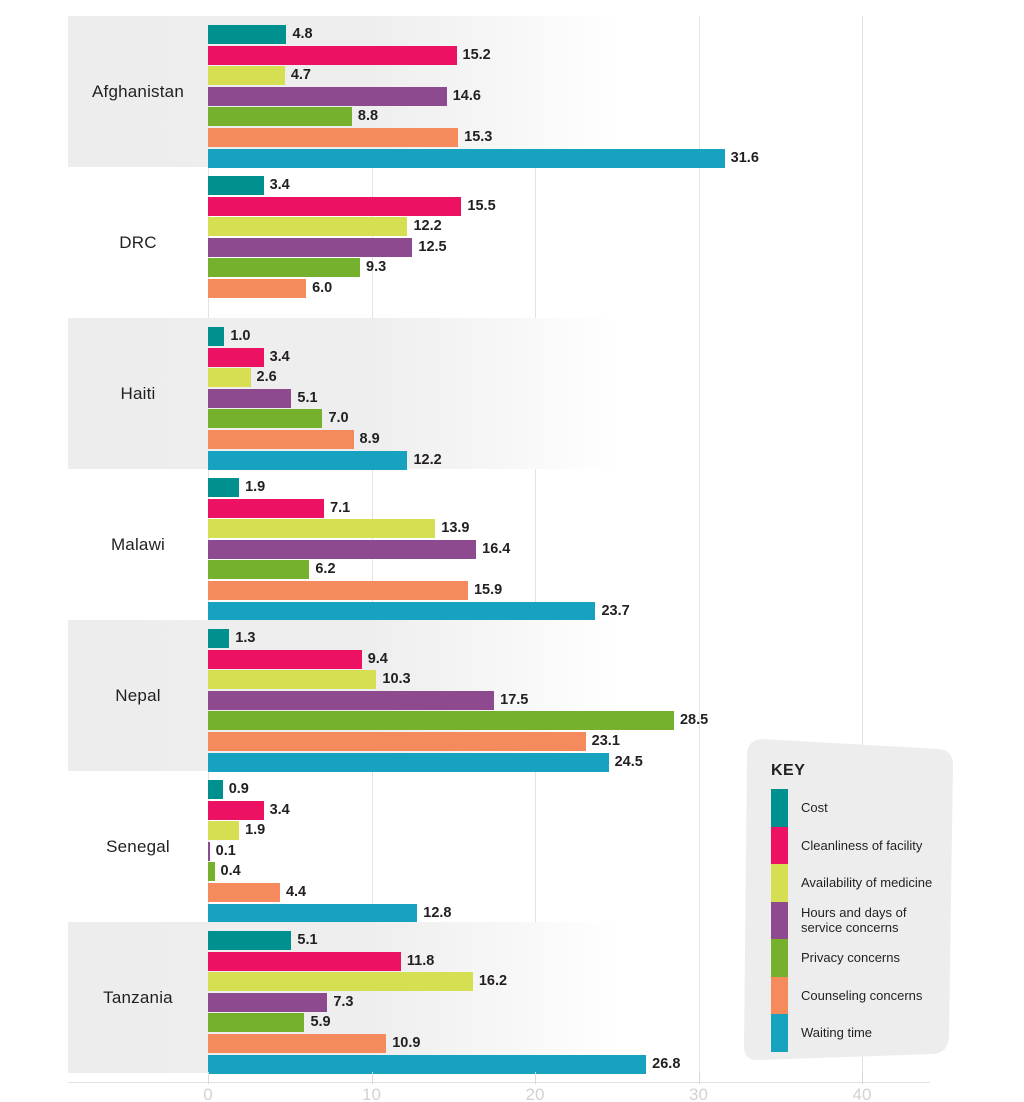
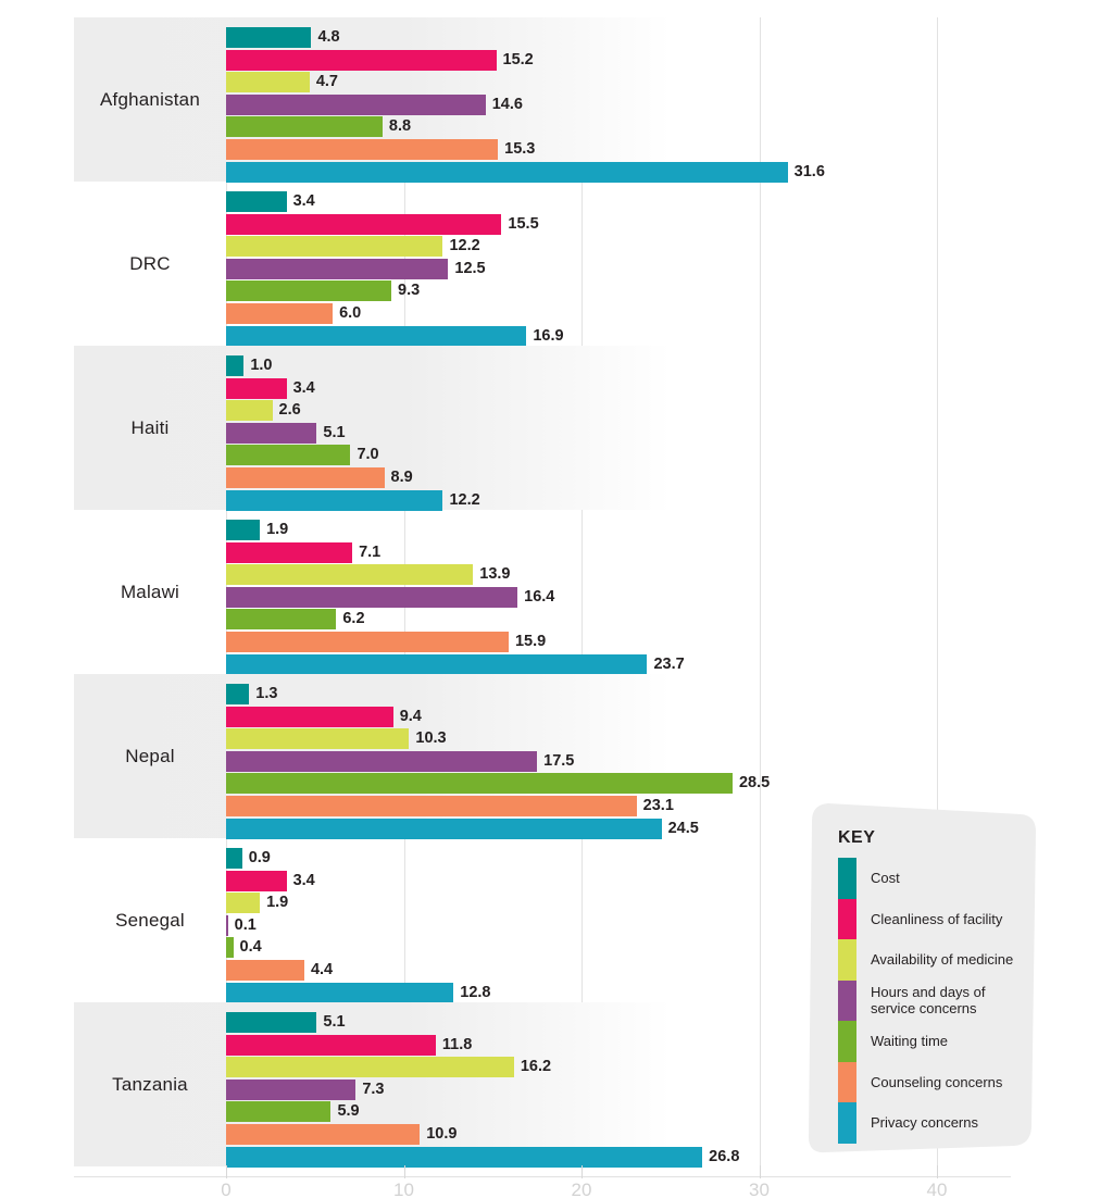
  Afghanistan
  4.8
  15.2
  4.7
  14.6
  8.8
  15.3
  31.6
  DRC
  3.4
  15.5
  12.2
  12.5
  9.3
  6.0
+ 16.9
  Haiti
  1.0
  3.4
  2.6
  5.1
  7.0
  8.9
  12.2
  Malawi
  1.9
  7.1
  13.9
  16.4
  6.2
  15.9
  23.7
  Nepal
  1.3
  9.4
  10.3
  17.5
  28.5
  23.1
  24.5
  Senegal
  0.9
  3.4
  1.9
  0.1
  0.4
  4.4
  12.8
  Tanzania
  5.1
  11.8
  16.2
  7.3
  5.9
  10.9
  26.8
  0
  10
  20
  30
  40
  KEY
  Cost
  Cleanliness of facility
  Availability of medicine
  Hours and days of service concerns
- Privacy concerns
+ Waiting time
  Counseling concerns
- Waiting time
+ Privacy concerns
